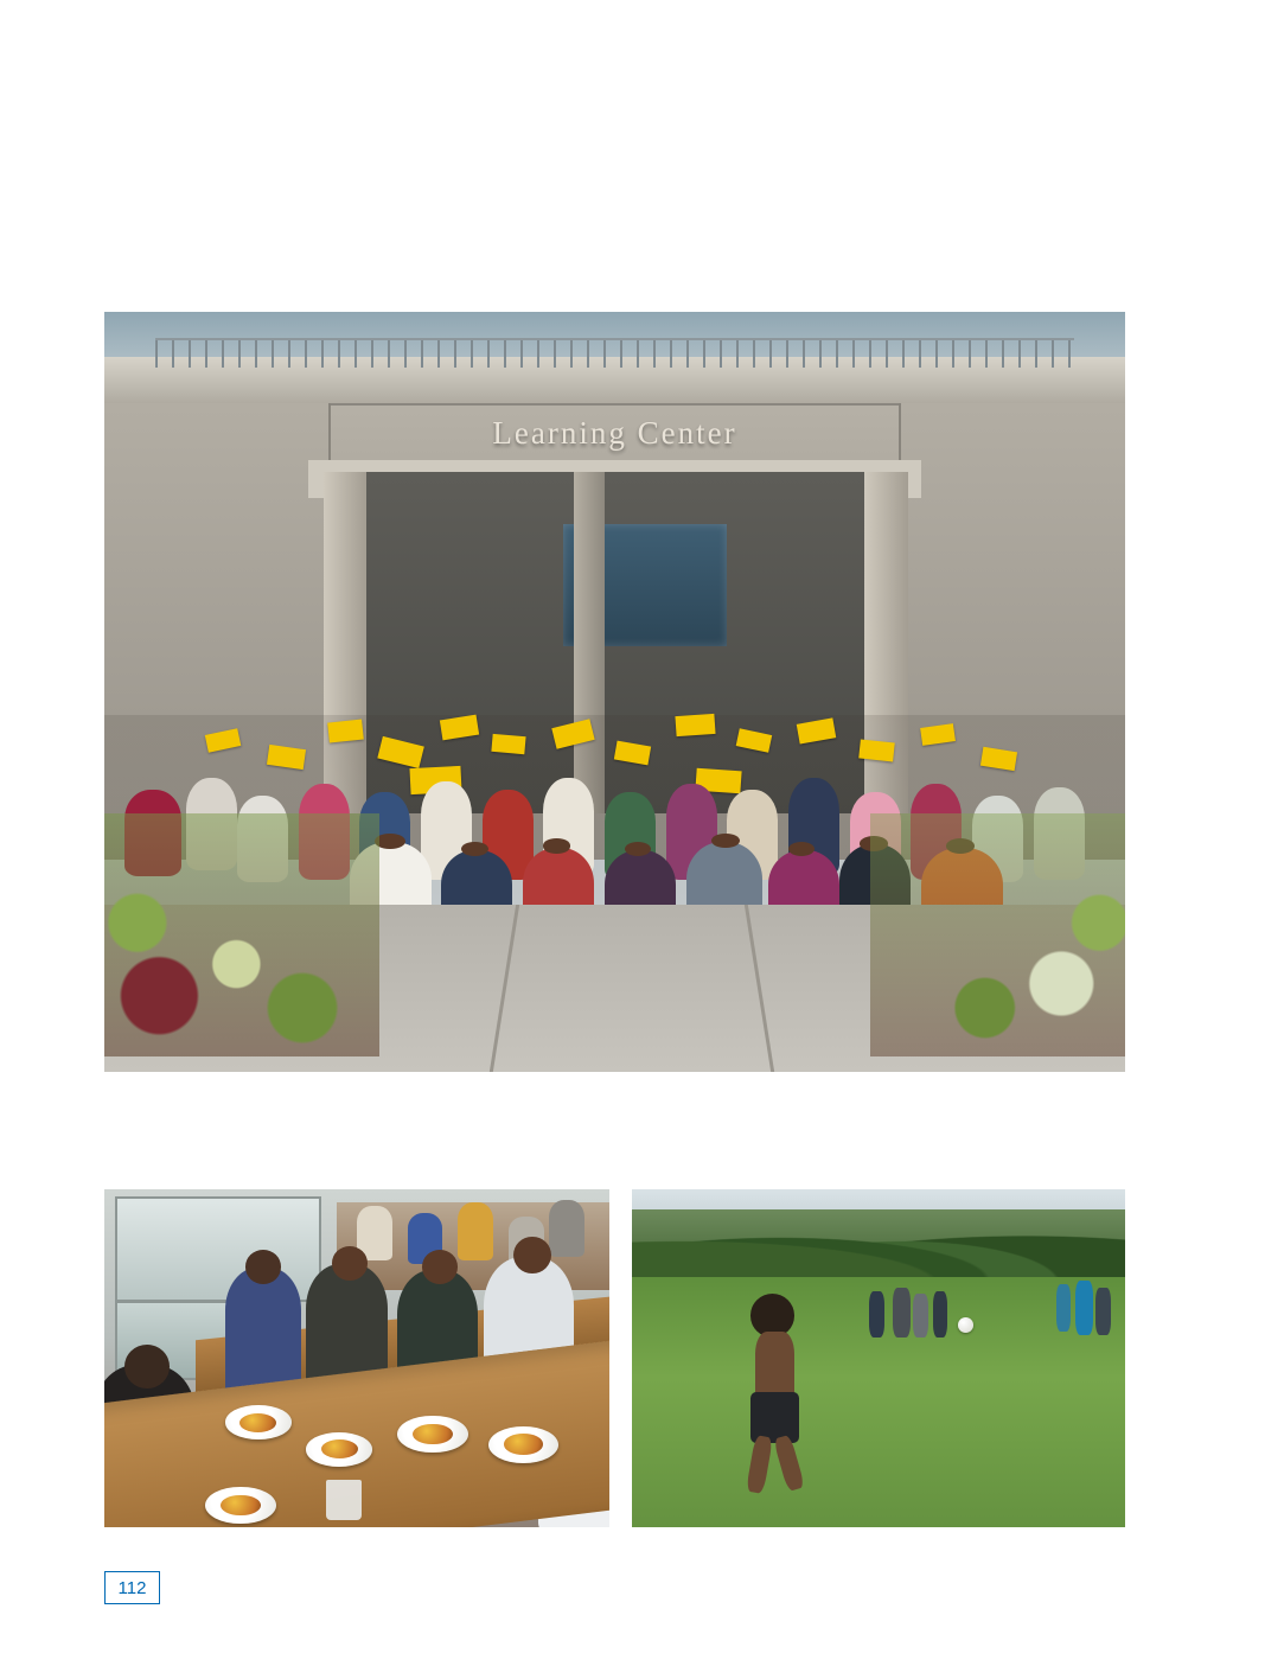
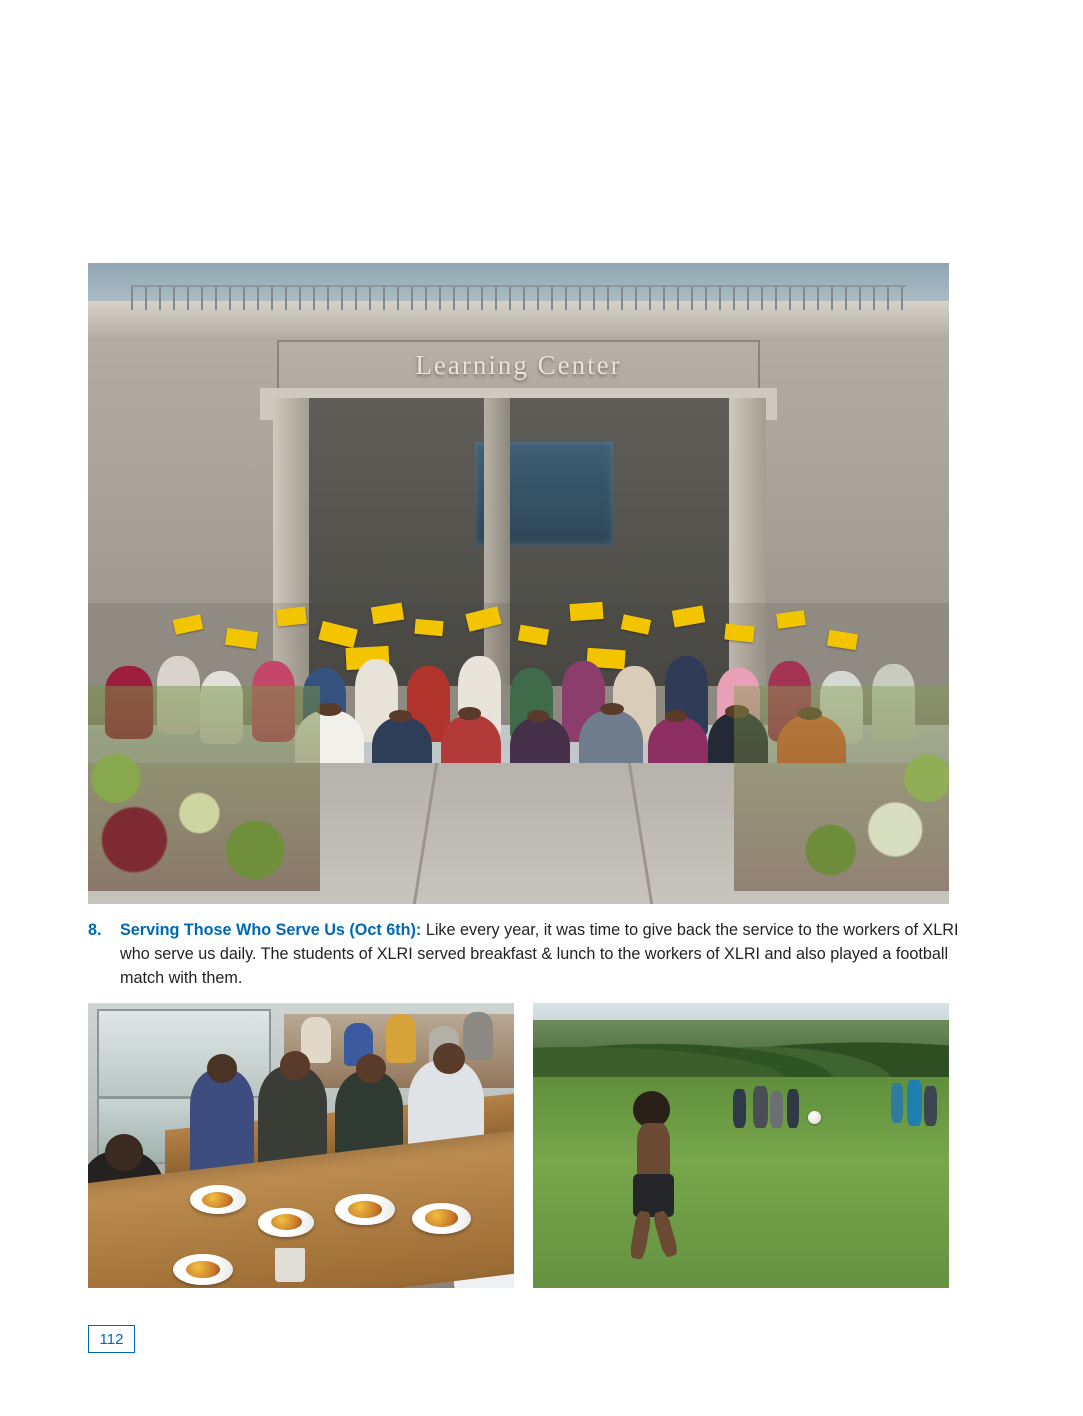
  Learning Center
+ 8.
+ Serving Those Who Serve Us (Oct 6th): Like every year, it was time to give back the service to the workers of XLRI who serve us daily. The students of XLRI served breakfast & lunch to the workers of XLRI and also played a football match with them.
  112
